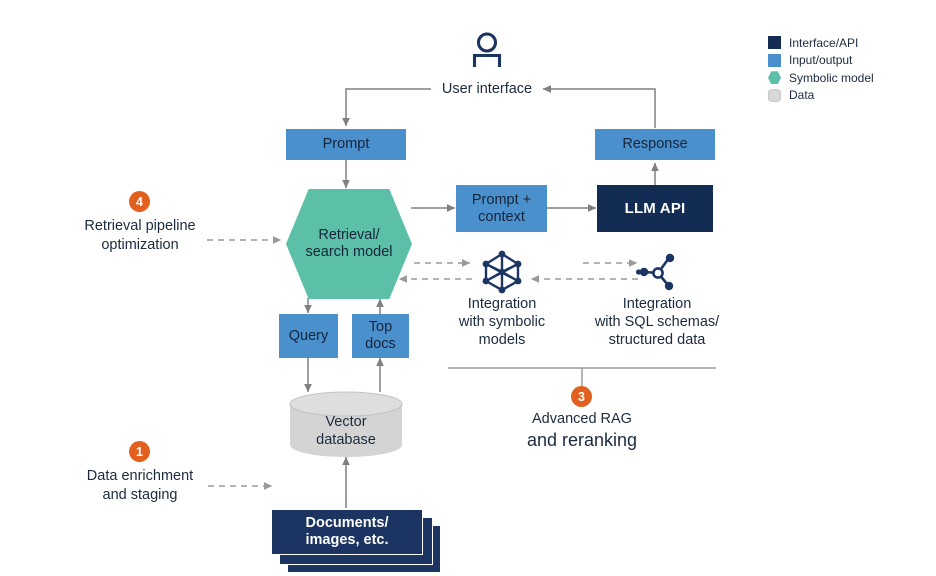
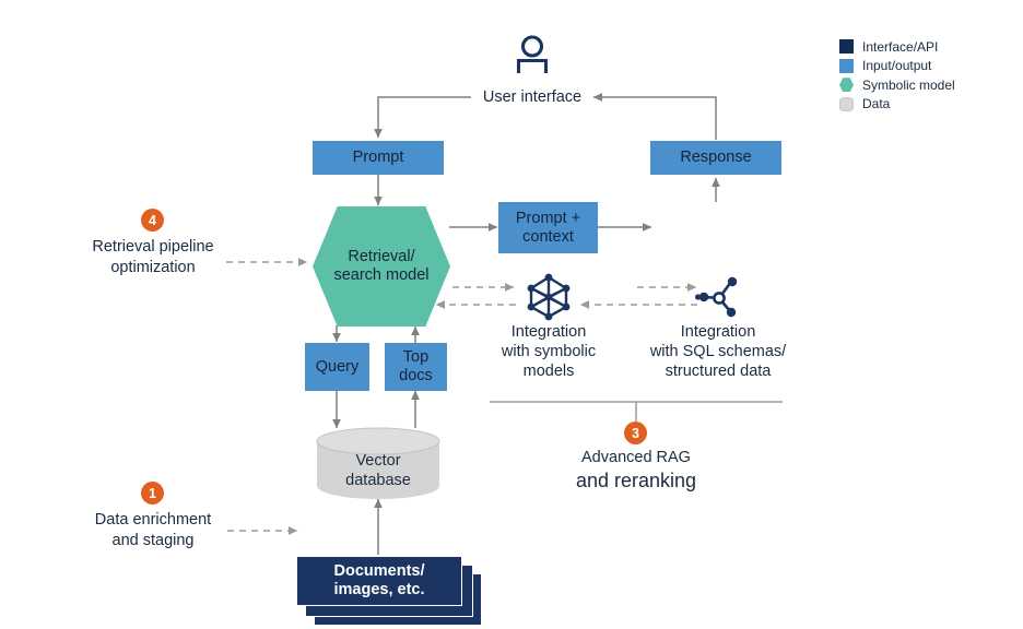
  User interface
  Prompt
  Response
  Retrieval/
  search model
  Prompt +
  context
- LLM API
  Query
  Top
  docs
  Vector
  database
  Documents/
  images, etc.
  Integration
  with symbolic
  models
  Integration
  with SQL schemas/
  structured data
  4
  Retrieval pipeline
  optimization
  1
  Data enrichment
  and staging
  3
  Advanced RAG
  and reranking
  Interface/API
  Input/output
  Symbolic model
  Data
